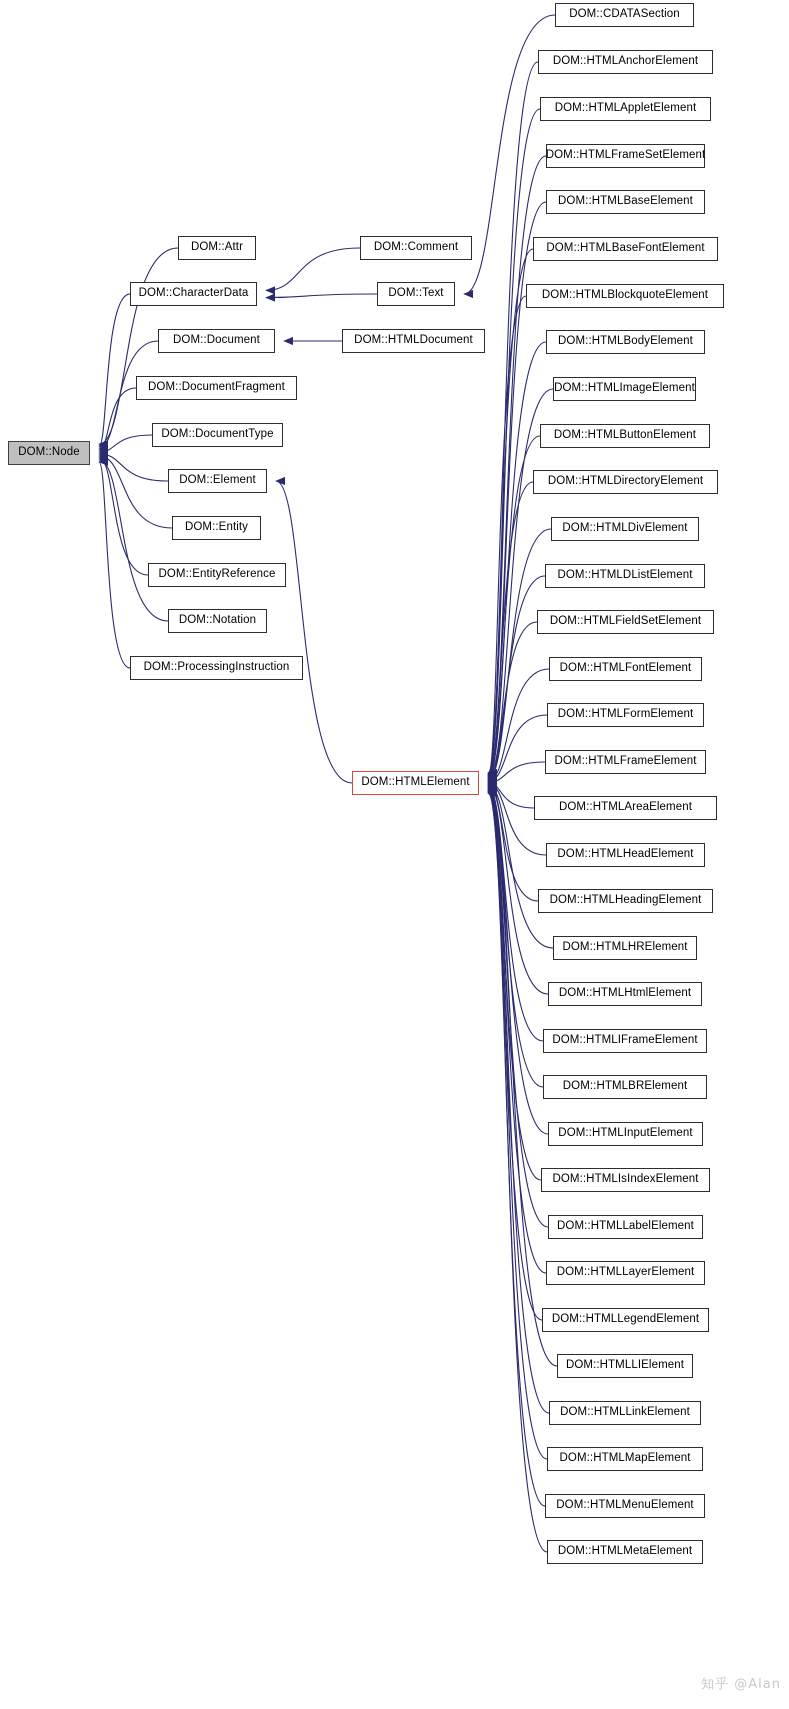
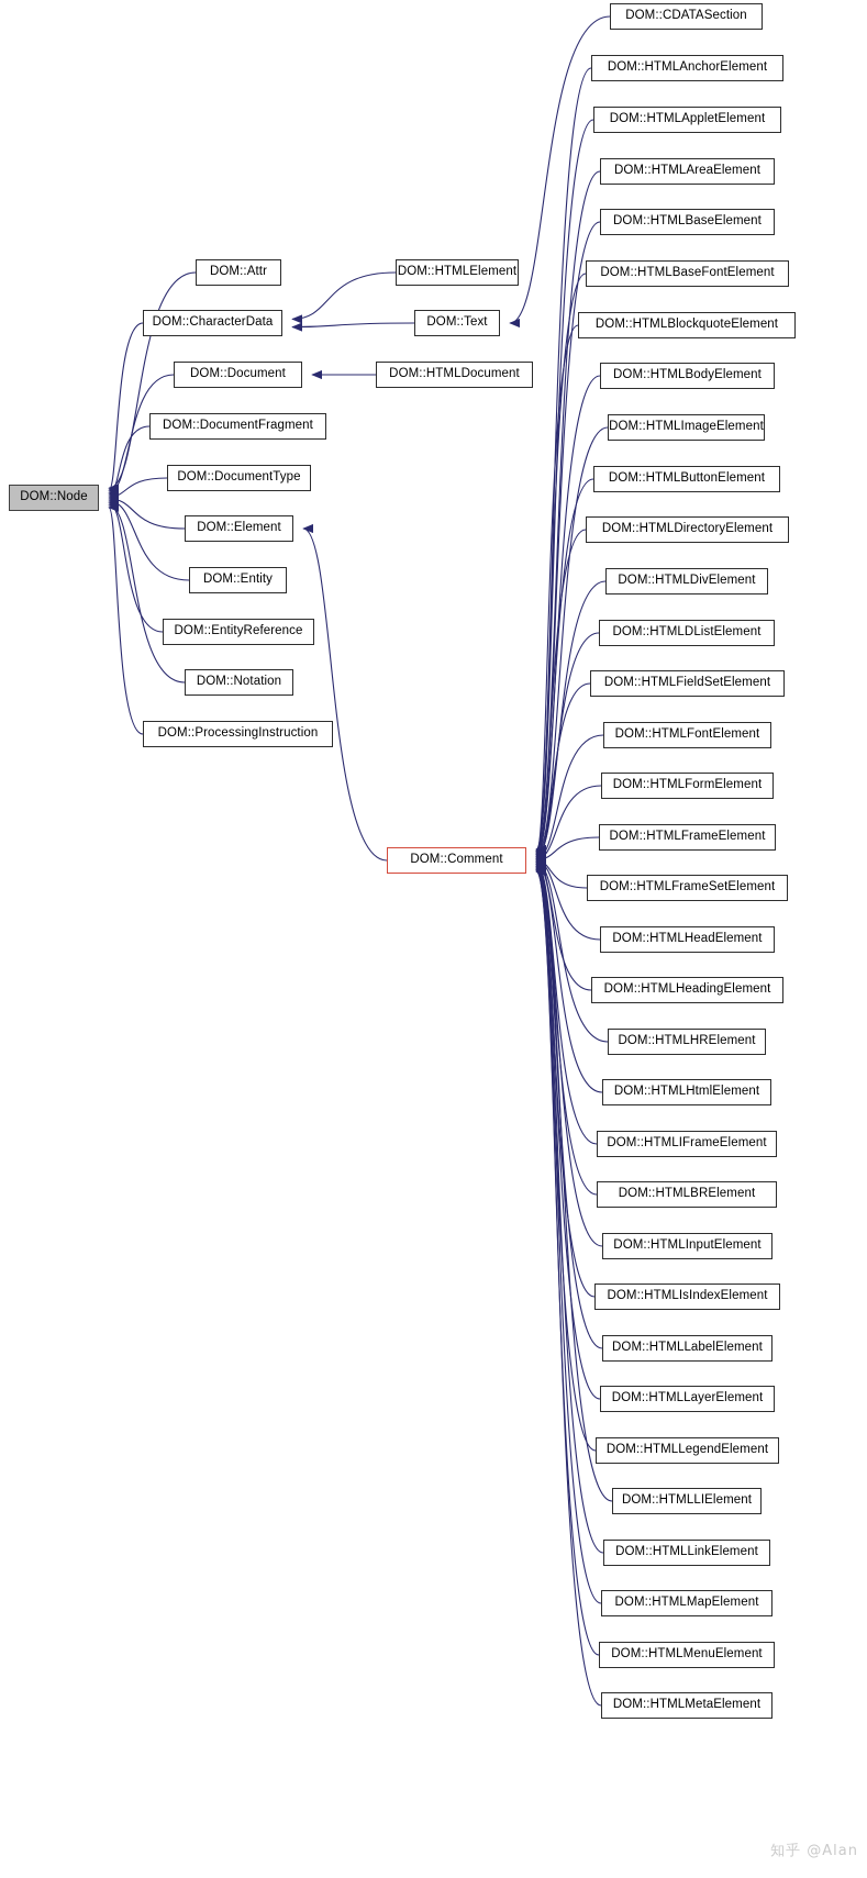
  知乎 @Alan
  DOM::Node
  DOM::Attr
  DOM::CharacterData
  DOM::Document
  DOM::DocumentFragment
  DOM::DocumentType
  DOM::Element
  DOM::Entity
  DOM::EntityReference
  DOM::Notation
  DOM::ProcessingInstruction
- DOM::Comment
+ DOM::HTMLElement
  DOM::Text
  DOM::HTMLDocument
- DOM::HTMLElement
+ DOM::Comment
  DOM::CDATASection
  DOM::HTMLAnchorElement
  DOM::HTMLAppletElement
- DOM::HTMLFrameSetElement
+ DOM::HTMLAreaElement
  DOM::HTMLBaseElement
  DOM::HTMLBaseFontElement
  DOM::HTMLBlockquoteElement
  DOM::HTMLBodyElement
  DOM::HTMLImageElement
  DOM::HTMLButtonElement
  DOM::HTMLDirectoryElement
  DOM::HTMLDivElement
  DOM::HTMLDListElement
  DOM::HTMLFieldSetElement
  DOM::HTMLFontElement
  DOM::HTMLFormElement
  DOM::HTMLFrameElement
- DOM::HTMLAreaElement
+ DOM::HTMLFrameSetElement
  DOM::HTMLHeadElement
  DOM::HTMLHeadingElement
  DOM::HTMLHRElement
  DOM::HTMLHtmlElement
  DOM::HTMLIFrameElement
  DOM::HTMLBRElement
  DOM::HTMLInputElement
  DOM::HTMLIsIndexElement
  DOM::HTMLLabelElement
  DOM::HTMLLayerElement
  DOM::HTMLLegendElement
  DOM::HTMLLIElement
  DOM::HTMLLinkElement
  DOM::HTMLMapElement
  DOM::HTMLMenuElement
  DOM::HTMLMetaElement
